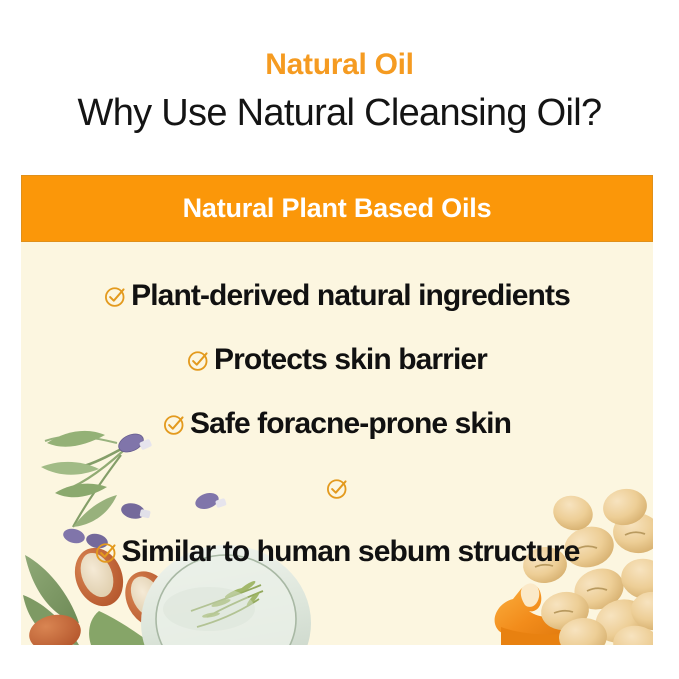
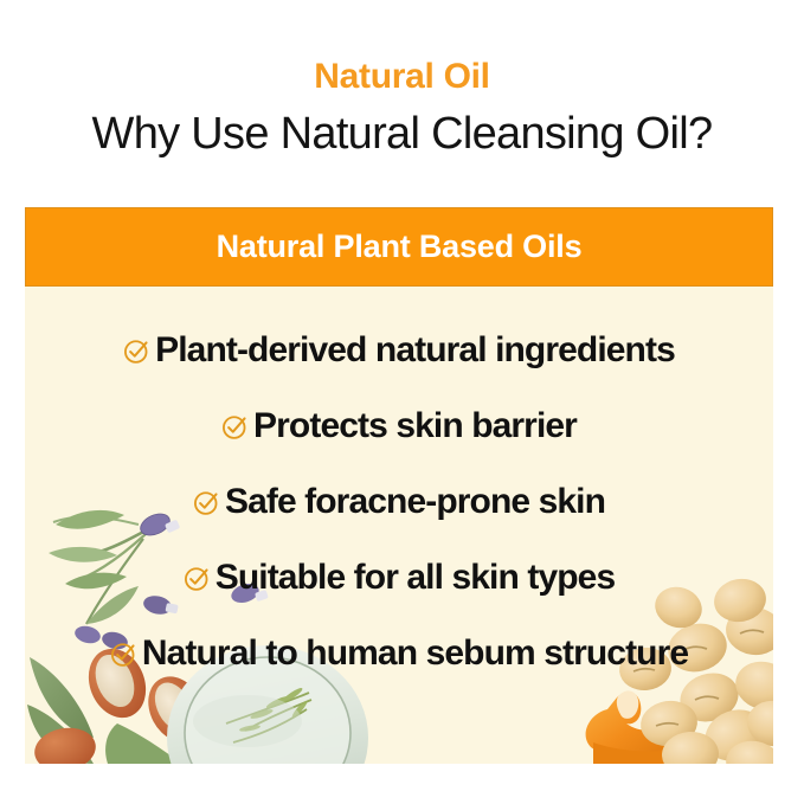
  Natural Oil
  Why Use Natural Cleansing Oil?
  Natural Plant Based Oils
  Plant-derived natural ingredients
  Protects skin barrier
  Safe foracne-prone skin
+ Suitable for all skin types
- Similar to human sebum structure
+ Natural to human sebum structure
